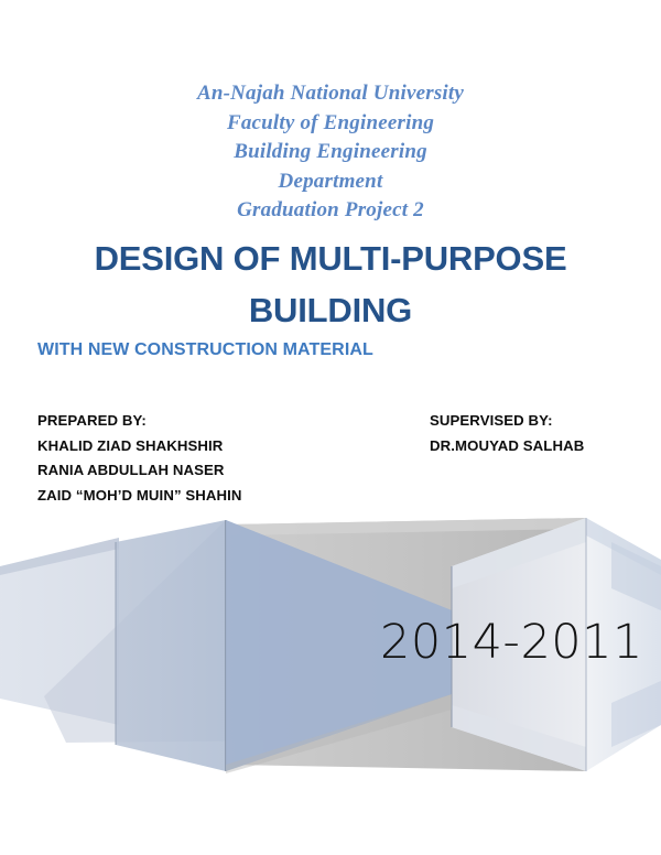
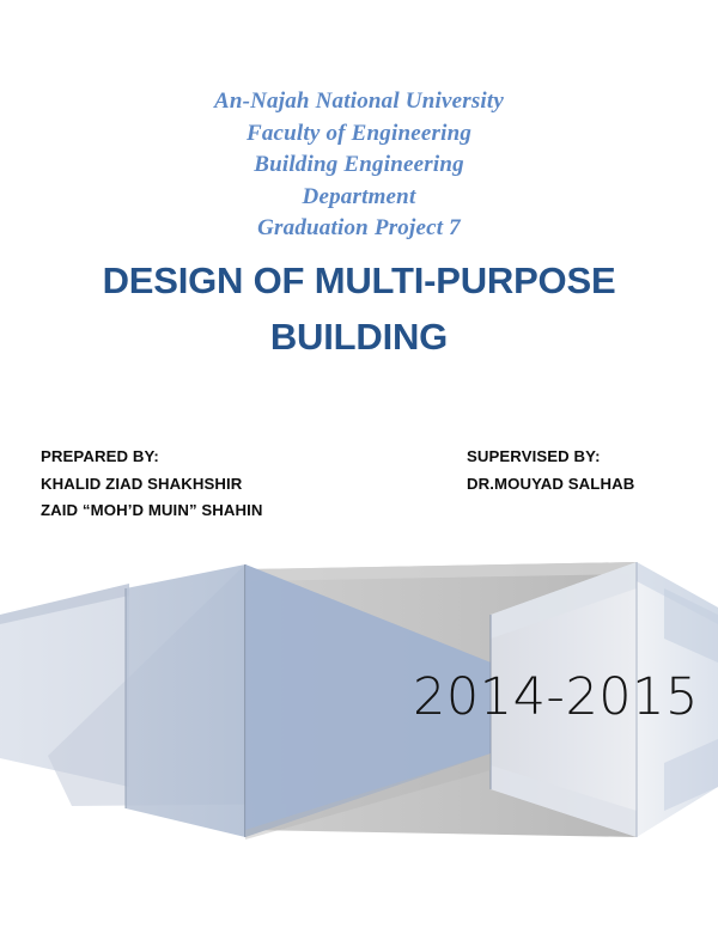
  An-Najah National University
  Faculty of Engineering
  Building Engineering
  Department
- Graduation Project 2
+ Graduation Project 7
  DESIGN OF MULTI-PURPOSE
  BUILDING
- WITH NEW CONSTRUCTION MATERIAL
  PREPARED BY:
  KHALID ZIAD SHAKHSHIR
- RANIA ABDULLAH NASER
  ZAID “MOH’D MUIN” SHAHIN
  SUPERVISED BY:
  DR.MOUYAD SALHAB
- 2014-2011
+ 2014-2015
